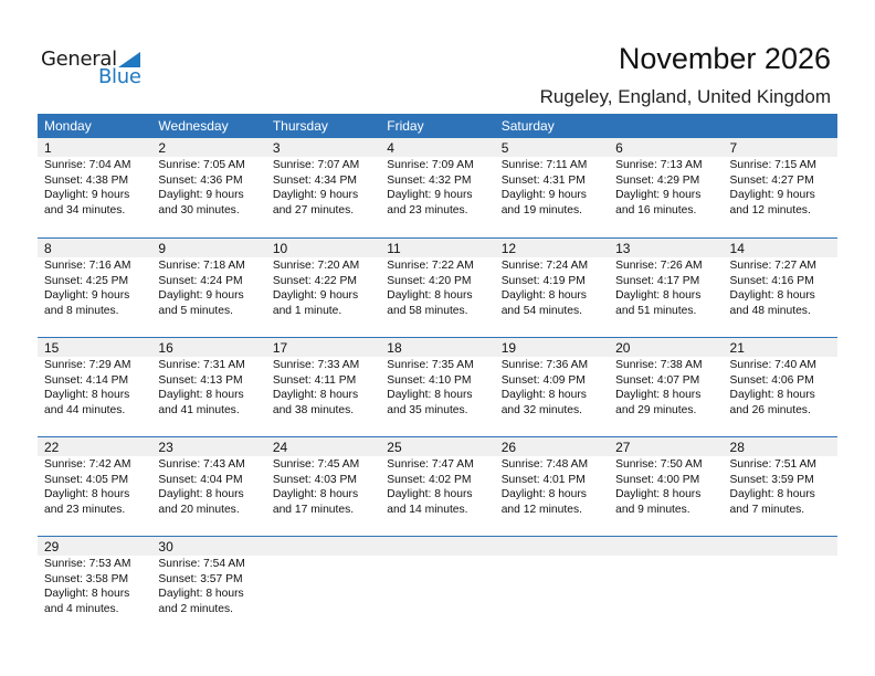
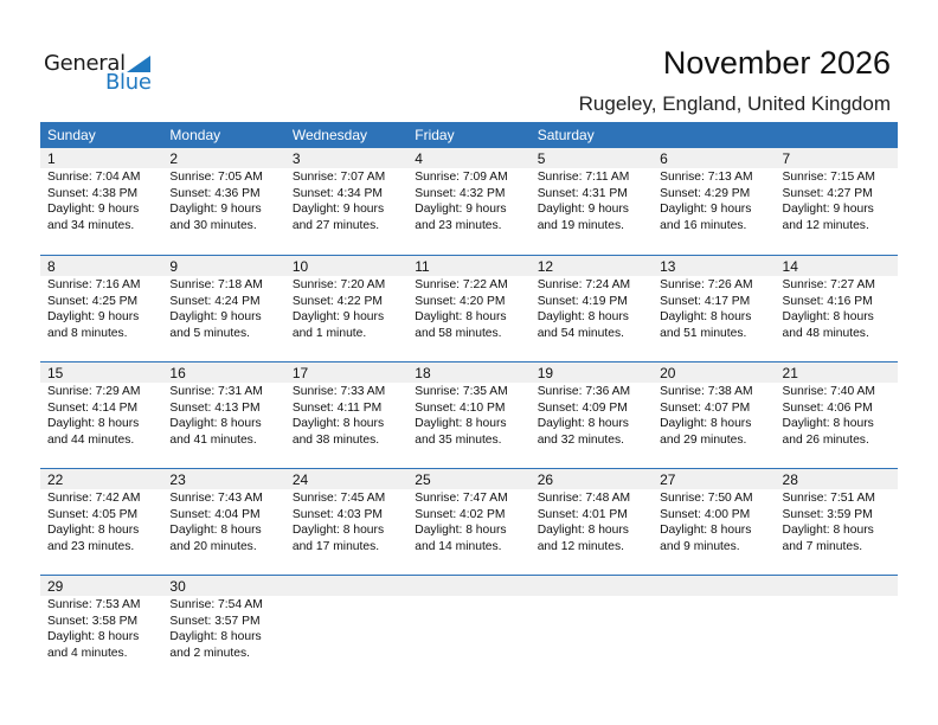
  General
  Blue
  November 2026
  Rugeley, England, United Kingdom
+ Sunday
  Monday
  Wednesday
- Thursday
  Friday
  Saturday
  1
  Sunrise: 7:04 AM
  Sunset: 4:38 PM
  Daylight: 9 hours
  and 34 minutes.
  2
  Sunrise: 7:05 AM
  Sunset: 4:36 PM
  Daylight: 9 hours
  and 30 minutes.
  3
  Sunrise: 7:07 AM
  Sunset: 4:34 PM
  Daylight: 9 hours
  and 27 minutes.
  4
  Sunrise: 7:09 AM
  Sunset: 4:32 PM
  Daylight: 9 hours
  and 23 minutes.
  5
  Sunrise: 7:11 AM
  Sunset: 4:31 PM
  Daylight: 9 hours
  and 19 minutes.
  6
  Sunrise: 7:13 AM
  Sunset: 4:29 PM
  Daylight: 9 hours
  and 16 minutes.
  7
  Sunrise: 7:15 AM
  Sunset: 4:27 PM
  Daylight: 9 hours
  and 12 minutes.
  8
  Sunrise: 7:16 AM
  Sunset: 4:25 PM
  Daylight: 9 hours
  and 8 minutes.
  9
  Sunrise: 7:18 AM
  Sunset: 4:24 PM
  Daylight: 9 hours
  and 5 minutes.
  10
  Sunrise: 7:20 AM
  Sunset: 4:22 PM
  Daylight: 9 hours
  and 1 minute.
  11
  Sunrise: 7:22 AM
  Sunset: 4:20 PM
  Daylight: 8 hours
  and 58 minutes.
  12
  Sunrise: 7:24 AM
  Sunset: 4:19 PM
  Daylight: 8 hours
  and 54 minutes.
  13
  Sunrise: 7:26 AM
  Sunset: 4:17 PM
  Daylight: 8 hours
  and 51 minutes.
  14
  Sunrise: 7:27 AM
  Sunset: 4:16 PM
  Daylight: 8 hours
  and 48 minutes.
  15
  Sunrise: 7:29 AM
  Sunset: 4:14 PM
  Daylight: 8 hours
  and 44 minutes.
  16
  Sunrise: 7:31 AM
  Sunset: 4:13 PM
  Daylight: 8 hours
  and 41 minutes.
  17
  Sunrise: 7:33 AM
  Sunset: 4:11 PM
  Daylight: 8 hours
  and 38 minutes.
  18
  Sunrise: 7:35 AM
  Sunset: 4:10 PM
  Daylight: 8 hours
  and 35 minutes.
  19
  Sunrise: 7:36 AM
  Sunset: 4:09 PM
  Daylight: 8 hours
  and 32 minutes.
  20
  Sunrise: 7:38 AM
  Sunset: 4:07 PM
  Daylight: 8 hours
  and 29 minutes.
  21
  Sunrise: 7:40 AM
  Sunset: 4:06 PM
  Daylight: 8 hours
  and 26 minutes.
  22
  Sunrise: 7:42 AM
  Sunset: 4:05 PM
  Daylight: 8 hours
  and 23 minutes.
  23
  Sunrise: 7:43 AM
  Sunset: 4:04 PM
  Daylight: 8 hours
  and 20 minutes.
  24
  Sunrise: 7:45 AM
  Sunset: 4:03 PM
  Daylight: 8 hours
  and 17 minutes.
  25
  Sunrise: 7:47 AM
  Sunset: 4:02 PM
  Daylight: 8 hours
  and 14 minutes.
  26
  Sunrise: 7:48 AM
  Sunset: 4:01 PM
  Daylight: 8 hours
  and 12 minutes.
  27
  Sunrise: 7:50 AM
  Sunset: 4:00 PM
  Daylight: 8 hours
  and 9 minutes.
  28
  Sunrise: 7:51 AM
  Sunset: 3:59 PM
  Daylight: 8 hours
  and 7 minutes.
  29
  Sunrise: 7:53 AM
  Sunset: 3:58 PM
  Daylight: 8 hours
  and 4 minutes.
  30
  Sunrise: 7:54 AM
  Sunset: 3:57 PM
  Daylight: 8 hours
  and 2 minutes.
